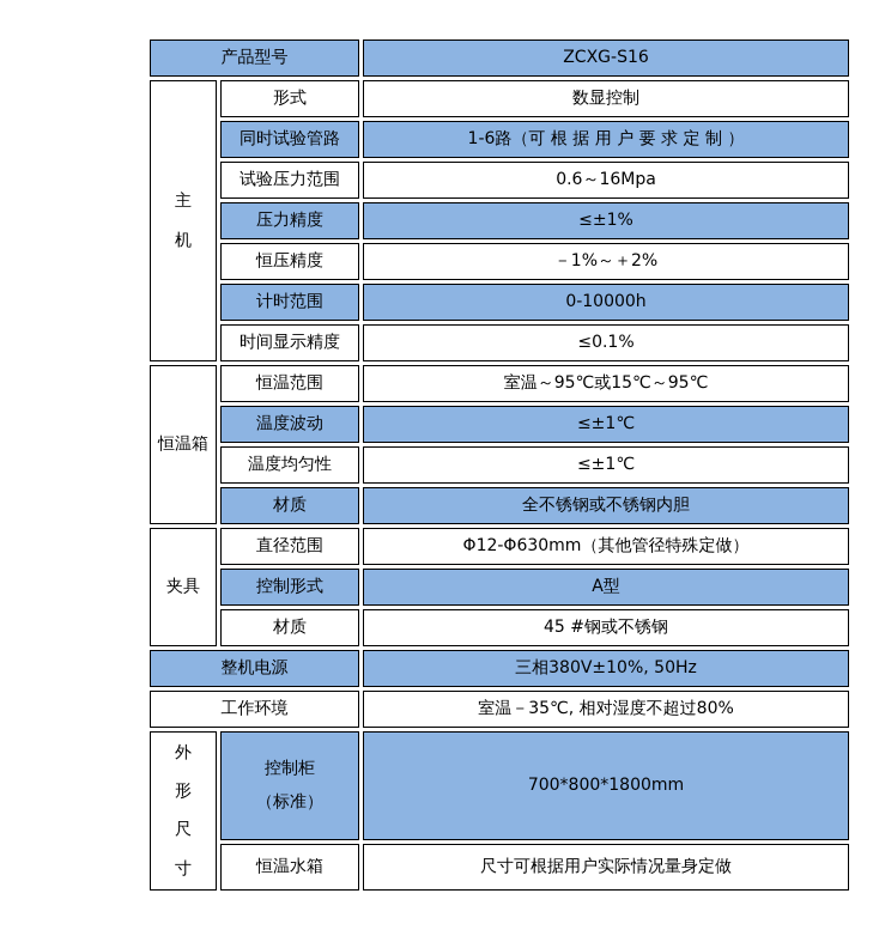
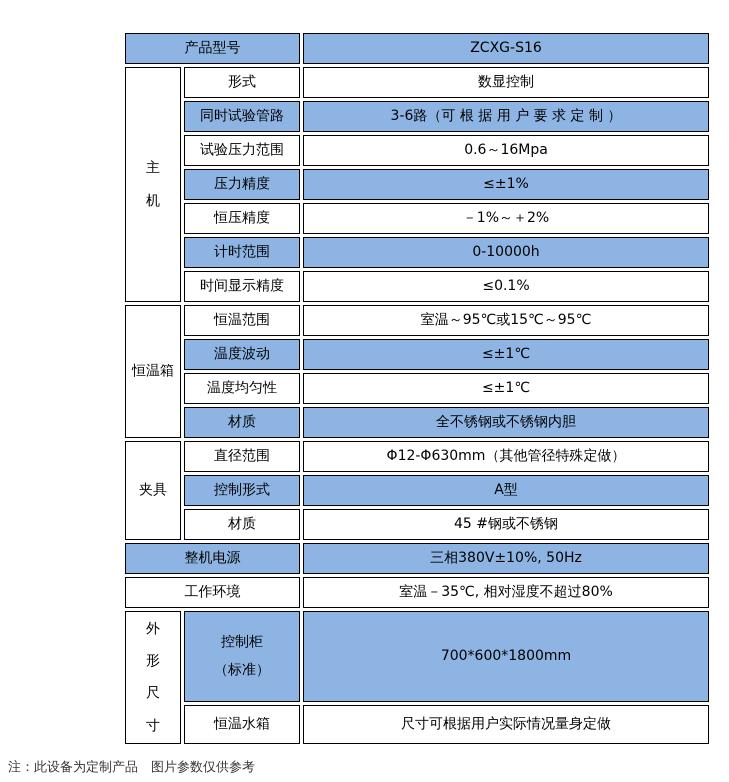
  产品型号	ZCXG-S16
  主机	形式	数显控制
- 同时试验管路	1-6路（可 根 据 用 户 要 求 定 制 ）
+ 同时试验管路	3-6路（可 根 据 用 户 要 求 定 制 ）
  试验压力范围	0.6～16Mpa
  压力精度	≤±1%
  恒压精度	－1%～＋2%
  计时范围	0-10000h
  时间显示精度	≤0.1%
  恒温箱	恒温范围	室温～95℃或15℃～95℃
  温度波动	≤±1℃
  温度均匀性	≤±1℃
  材质	全不锈钢或不锈钢内胆
  夹具	直径范围	Φ12-Φ630mm（其他管径特殊定做）
  控制形式	A型
  材质	45 #钢或不锈钢
  整机电源	三相380V±10%, 50Hz
  工作环境	室温－35℃, 相对湿度不超过80%
- 外形尺寸	控制柜 （标准）	700*800*1800mm
+ 外形尺寸	控制柜 （标准）	700*600*1800mm
  恒温水箱	尺寸可根据用户实际情况量身定做
+ 注：此设备为定制产品 图片参数仅供参考
